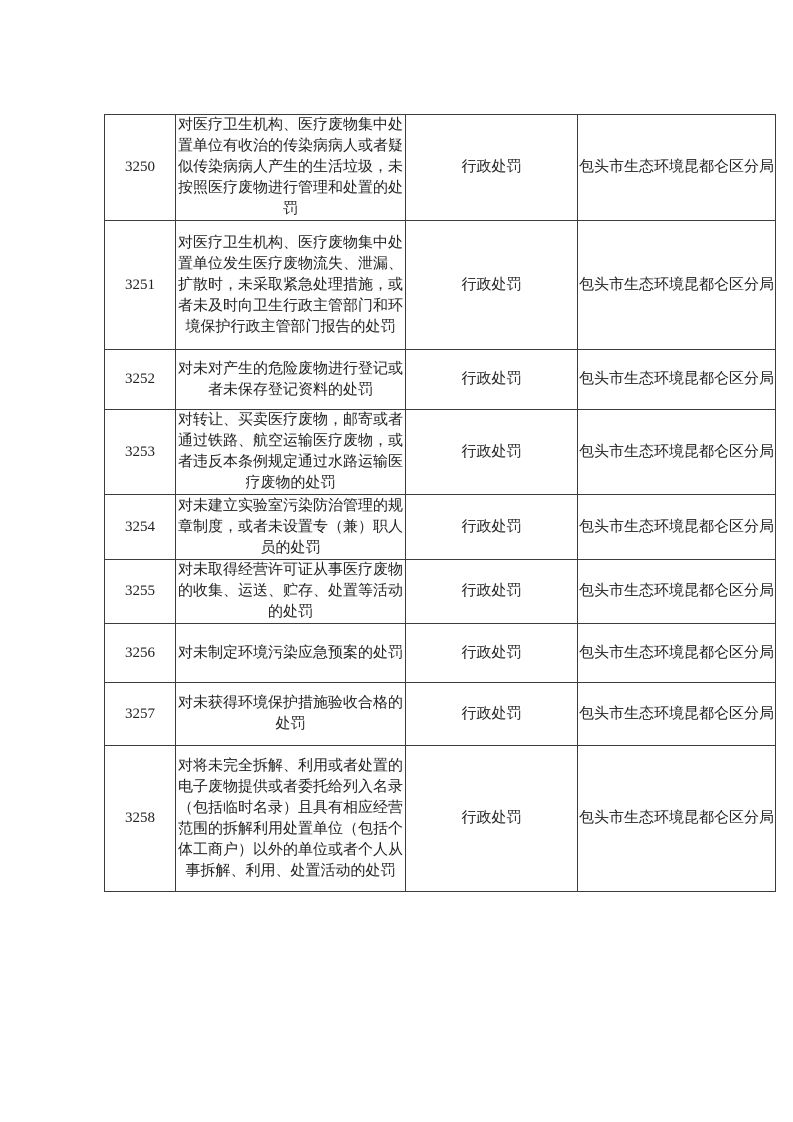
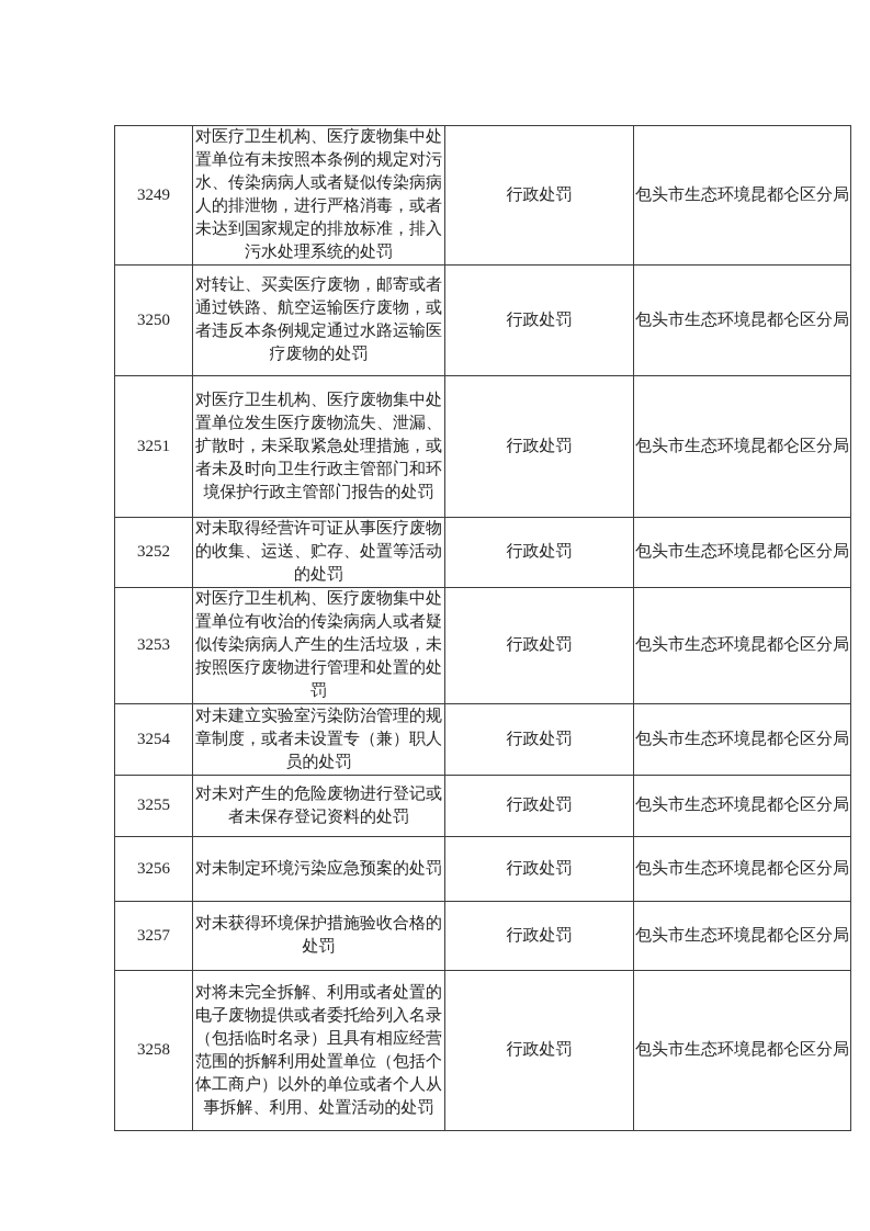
+ 3249	对医疗卫生机构、医疗废物集中处置单位有未按照本条例的规定对污水、传染病病人或者疑似传染病病人的排泄物，进行严格消毒，或者未达到国家规定的排放标准，排入污水处理系统的处罚	行政处罚	包头市生态环境昆都仑区分局
- 3250	对医疗卫生机构、医疗废物集中处置单位有收治的传染病病人或者疑似传染病病人产生的生活垃圾，未按照医疗废物进行管理和处置的处罚	行政处罚	包头市生态环境昆都仑区分局
+ 3250	对转让、买卖医疗废物，邮寄或者通过铁路、航空运输医疗废物，或者违反本条例规定通过水路运输医疗废物的处罚	行政处罚	包头市生态环境昆都仑区分局
  3251	对医疗卫生机构、医疗废物集中处置单位发生医疗废物流失、泄漏、扩散时，未采取紧急处理措施，或者未及时向卫生行政主管部门和环境保护行政主管部门报告的处罚	行政处罚	包头市生态环境昆都仑区分局
- 3252	对未对产生的危险废物进行登记或者未保存登记资料的处罚	行政处罚	包头市生态环境昆都仑区分局
+ 3252	对未取得经营许可证从事医疗废物的收集、运送、贮存、处置等活动的处罚	行政处罚	包头市生态环境昆都仑区分局
- 3253	对转让、买卖医疗废物，邮寄或者通过铁路、航空运输医疗废物，或者违反本条例规定通过水路运输医疗废物的处罚	行政处罚	包头市生态环境昆都仑区分局
+ 3253	对医疗卫生机构、医疗废物集中处置单位有收治的传染病病人或者疑似传染病病人产生的生活垃圾，未按照医疗废物进行管理和处置的处罚	行政处罚	包头市生态环境昆都仑区分局
  3254	对未建立实验室污染防治管理的规章制度，或者未设置专（兼）职人员的处罚	行政处罚	包头市生态环境昆都仑区分局
- 3255	对未取得经营许可证从事医疗废物的收集、运送、贮存、处置等活动的处罚	行政处罚	包头市生态环境昆都仑区分局
+ 3255	对未对产生的危险废物进行登记或者未保存登记资料的处罚	行政处罚	包头市生态环境昆都仑区分局
  3256	对未制定环境污染应急预案的处罚	行政处罚	包头市生态环境昆都仑区分局
  3257	对未获得环境保护措施验收合格的处罚	行政处罚	包头市生态环境昆都仑区分局
  3258	对将未完全拆解、利用或者处置的电子废物提供或者委托给列入名录（包括临时名录）且具有相应经营范围的拆解利用处置单位（包括个体工商户）以外的单位或者个人从事拆解、利用、处置活动的处罚	行政处罚	包头市生态环境昆都仑区分局
